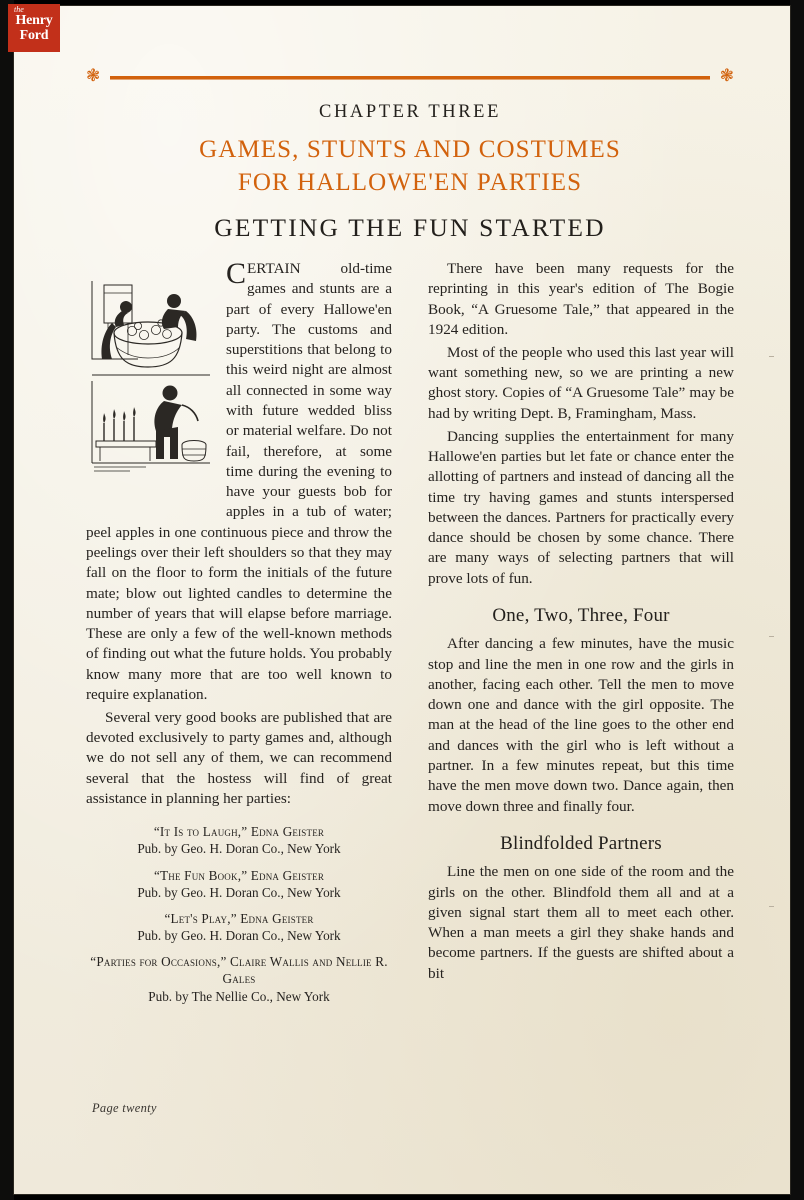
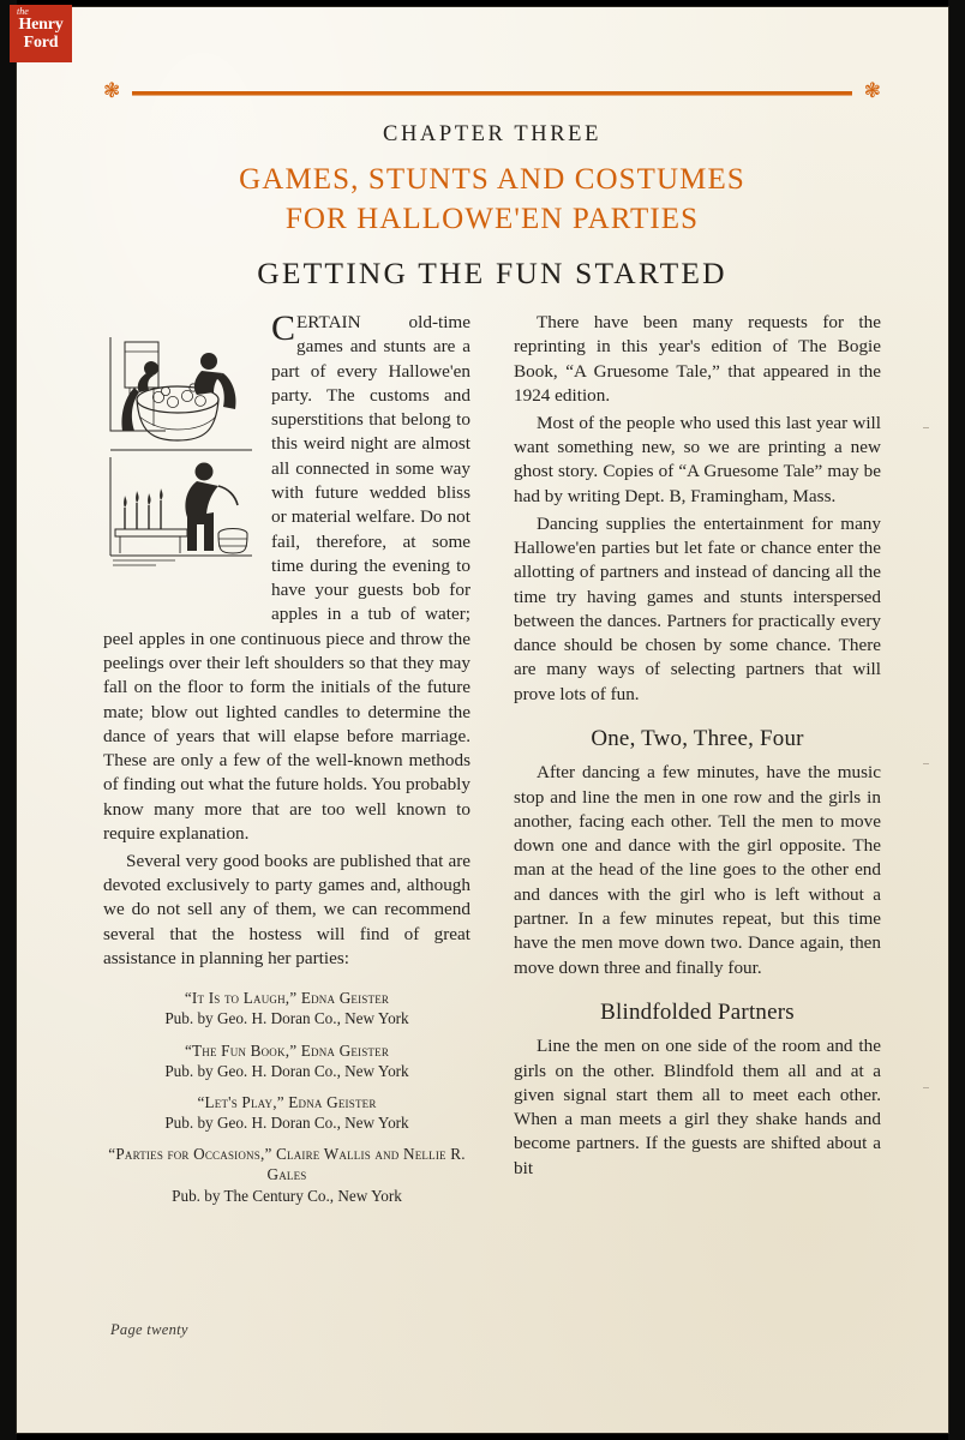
  ❃
  ❃
  CHAPTER THREE
  GAMES, STUNTS AND COSTUMES
  FOR HALLOWE'EN PARTIES
  GETTING THE FUN STARTED
  C
- ERTAIN old-time games and stunts are a part of every Hallowe'en party. The customs and superstitions that belong to this weird night are almost all connected in some way with future wedded bliss or material welfare. Do not fail, therefore, at some time during the evening to have your guests bob for apples in a tub of water; peel apples in one continuous piece and throw the peelings over their left shoulders so that they may fall on the floor to form the initials of the future mate; blow out lighted candles to determine the number of years that will elapse before marriage. These are only a few of the well-known methods of finding out what the future holds. You probably know many more that are too well known to require explanation.
+ ERTAIN old-time games and stunts are a part of every Hallowe'en party. The customs and superstitions that belong to this weird night are almost all connected in some way with future wedded bliss or material welfare. Do not fail, therefore, at some time during the evening to have your guests bob for apples in a tub of water; peel apples in one continuous piece and throw the peelings over their left shoulders so that they may fall on the floor to form the initials of the future mate; blow out lighted candles to determine the dance of years that will elapse before marriage. These are only a few of the well-known methods of finding out what the future holds. You probably know many more that are too well known to require explanation.
  Several very good books are published that are devoted exclusively to party games and, although we do not sell any of them, we can recommend several that the hostess will find of great assistance in planning her parties:
  “It Is to Laugh,” Edna Geister
  Pub. by Geo. H. Doran Co., New York
  “The Fun Book,” Edna Geister
  Pub. by Geo. H. Doran Co., New York
  “Let's Play,” Edna Geister
  Pub. by Geo. H. Doran Co., New York
  “Parties for Occasions,” Claire Wallis and Nellie R. Gales
- Pub. by The Nellie Co., New York
+ Pub. by The Century Co., New York
  There have been many requests for the reprinting in this year's edition of The Bogie Book, “A Gruesome Tale,” that appeared in the 1924 edition.
  Most of the people who used this last year will want something new, so we are printing a new ghost story. Copies of “A Gruesome Tale” may be had by writing Dept. B, Framingham, Mass.
  Dancing supplies the entertainment for many Hallowe'en parties but let fate or chance enter the allotting of partners and instead of dancing all the time try having games and stunts interspersed between the dances. Partners for practically every dance should be chosen by some chance. There are many ways of selecting partners that will prove lots of fun.
  One, Two, Three, Four
  After dancing a few minutes, have the music stop and line the men in one row and the girls in another, facing each other. Tell the men to move down one and dance with the girl opposite. The man at the head of the line goes to the other end and dances with the girl who is left without a partner. In a few minutes repeat, but this time have the men move down two. Dance again, then move down three and finally four.
  Blindfolded Partners
  Line the men on one side of the room and the girls on the other. Blindfold them all and at a given signal start them all to meet each other. When a man meets a girl they shake hands and become partners. If the guests are shifted about a bit
  Page twenty
  the
  Henry
  Ford
